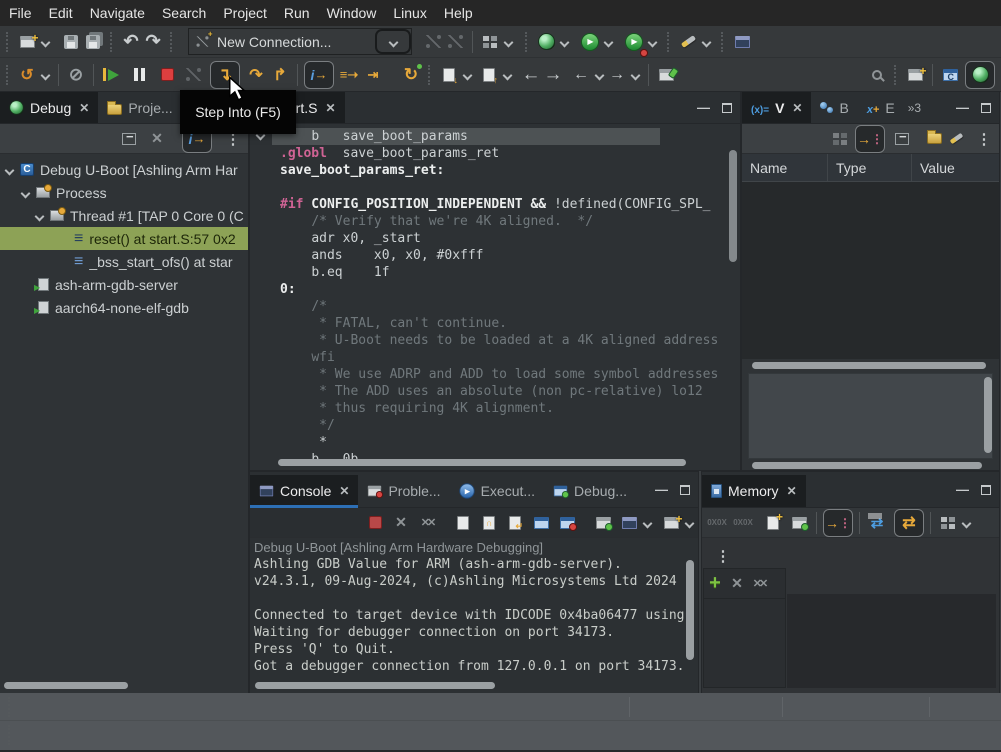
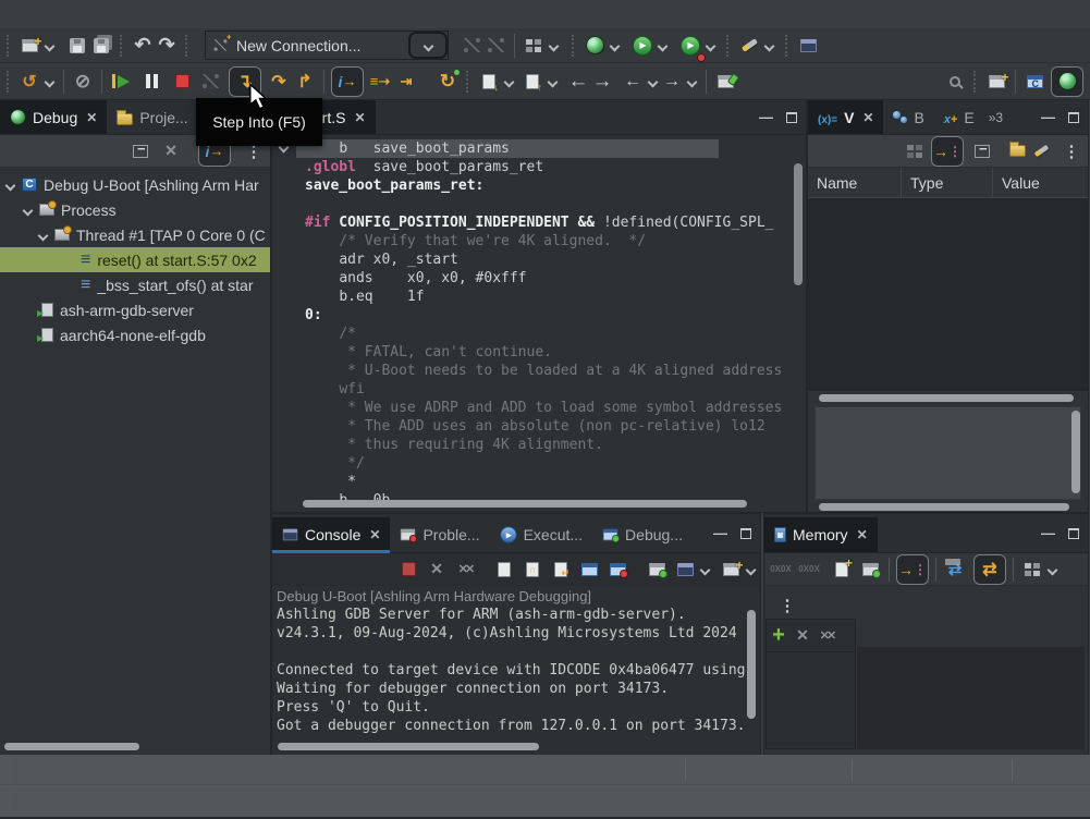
- File
- Edit
- Navigate
- Search
- Project
- Run
- Window
- Linux
- Help
  +
  +
  New Connection...
  ≡➝
  ⇥
  ↓
  ↑
  +
  C
  Debug
  ✕
  Proje...
  C
  Debug U-Boot [Ashling Arm Har
  Process
  Thread #1 [TAP 0 Core 0 (C
  reset() at start.S:57 0x2
  _bss_start_ofs() at star
  ash-arm-gdb-server
  aarch64-none-elf-gdb
  ✕
  b save_boot_params
  .globl save_boot_params_ret
  save_boot_params_ret:
  #if CONFIG_POSITION_INDEPENDENT && !defined(CONFIG_SPL_
  /* Verify that we're 4K aligned. */
  adr x0, _start
  ands x0, x0, #0xfff
  b.eq 1f
  0:
  /*
  * FATAL, can't continue.
  * U-Boot needs to be loaded at a 4K aligned address
  wfi
  * We use ADRP and ADD to load some symbol addresses
  * The ADD uses an absolute (non pc-relative) lo12
  * thus requiring 4K alignment.
  */
  *
  V
  ✕
  B
  E
  »3
  Name
  Type
  Value
  Console
  ✕
  Proble...
  Execut...
  Debug...
  ∩
  ↵
  +
  Debug U-Boot [Ashling Arm Hardware Debugging]
- Ashling GDB Value for ARM (ash-arm-gdb-server).
+ Ashling GDB Server for ARM (ash-arm-gdb-server).
  v24.3.1, 09-Aug-2024, (c)Ashling Microsystems Ltd 2024
  Connected to target device with IDCODE 0x4ba06477 using
  Waiting for debugger connection on port 34173.
  Press 'Q' to Quit.
  Got a debugger connection from 127.0.0.1 on port 34173.
  Memory
  ✕
  +
  Step Into (F5)
